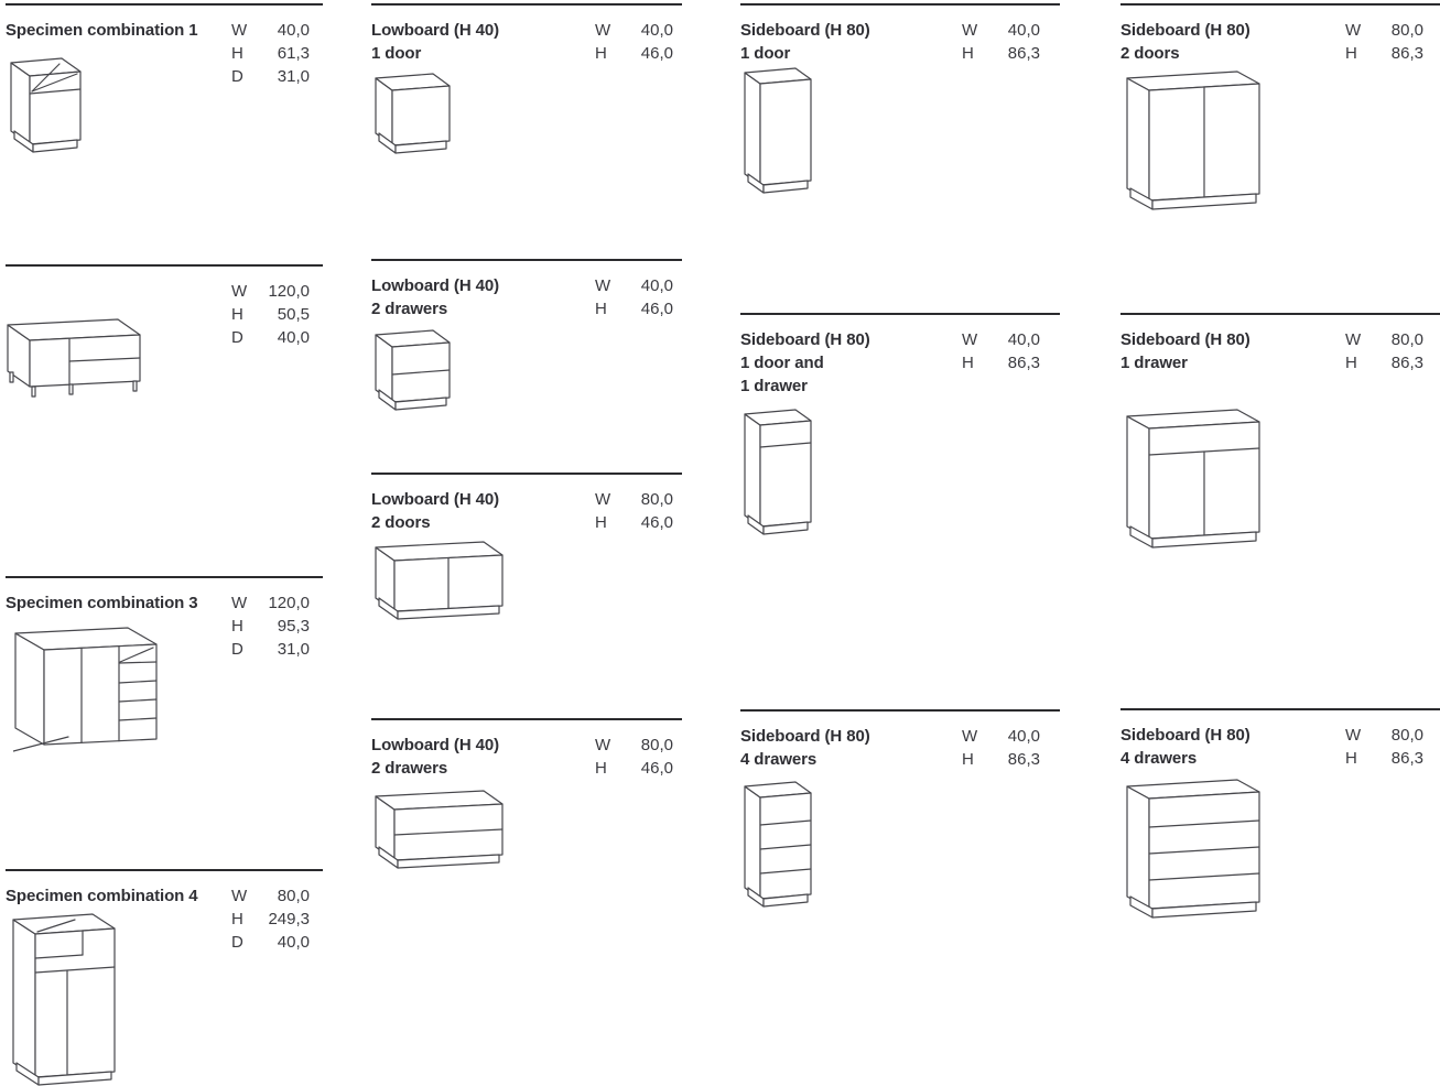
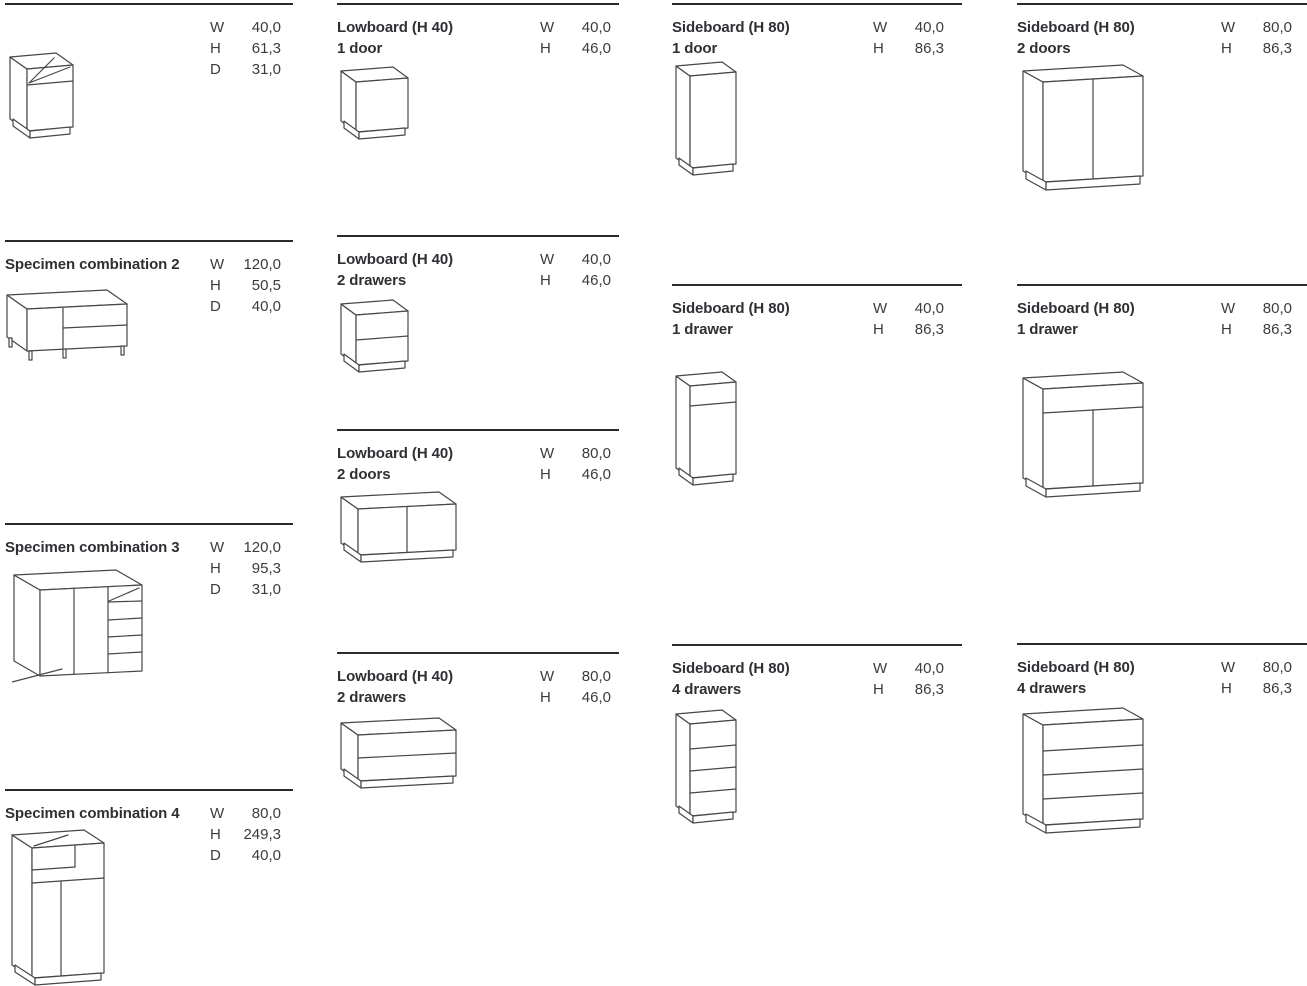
- Specimen combination 1
  W
  40,0
  H
  61,3
  D
  31,0
+ Specimen combination 2
  W
  120,0
  H
  50,5
  D
  40,0
  Specimen combination 3
  W
  120,0
  H
  95,3
  D
  31,0
  Specimen combination 4
  W
  80,0
  H
  249,3
  D
  40,0
  Lowboard (H 40)
  1 door
  W
  40,0
  H
  46,0
  Lowboard (H 40)
  2 drawers
  W
  40,0
  H
  46,0
  Lowboard (H 40)
  2 doors
  W
  80,0
  H
  46,0
  Lowboard (H 40)
  2 drawers
  W
  80,0
  H
  46,0
  Sideboard (H 80)
  1 door
  W
  40,0
  H
  86,3
  Sideboard (H 80)
- 1 door and
  1 drawer
  W
  40,0
  H
  86,3
  Sideboard (H 80)
  4 drawers
  W
  40,0
  H
  86,3
  Sideboard (H 80)
  2 doors
  W
  80,0
  H
  86,3
  Sideboard (H 80)
  1 drawer
  W
  80,0
  H
  86,3
  Sideboard (H 80)
  4 drawers
  W
  80,0
  H
  86,3
